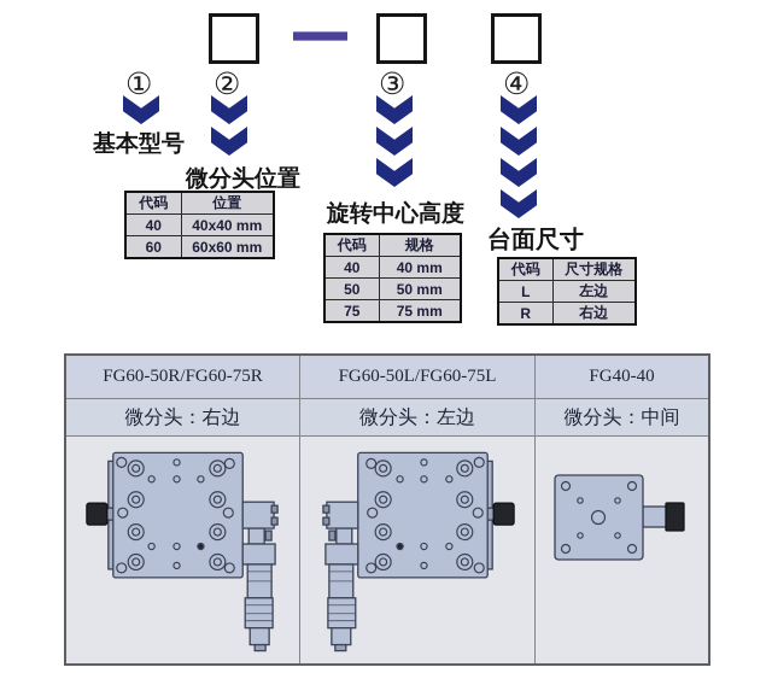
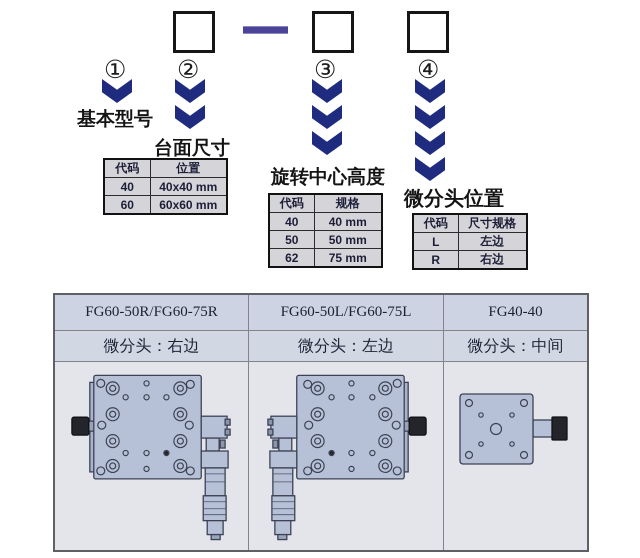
  ①
  ②
  ③
  ④
  基本型号
- 微分头位置
+ 台面尺寸
  旋转中心高度
- 台面尺寸
+ 微分头位置
  代码	位置
  40	40x40 mm
  60	60x60 mm
  代码	规格
  40	40 mm
  50	50 mm
- 75	75 mm
+ 62	75 mm
  代码	尺寸规格
  L	左边
  R	右边
  FG60-50R/FG60-75R
  FG60-50L/FG60-75L
  FG40-40
  微分头：右边
  微分头：左边
  微分头：中间
